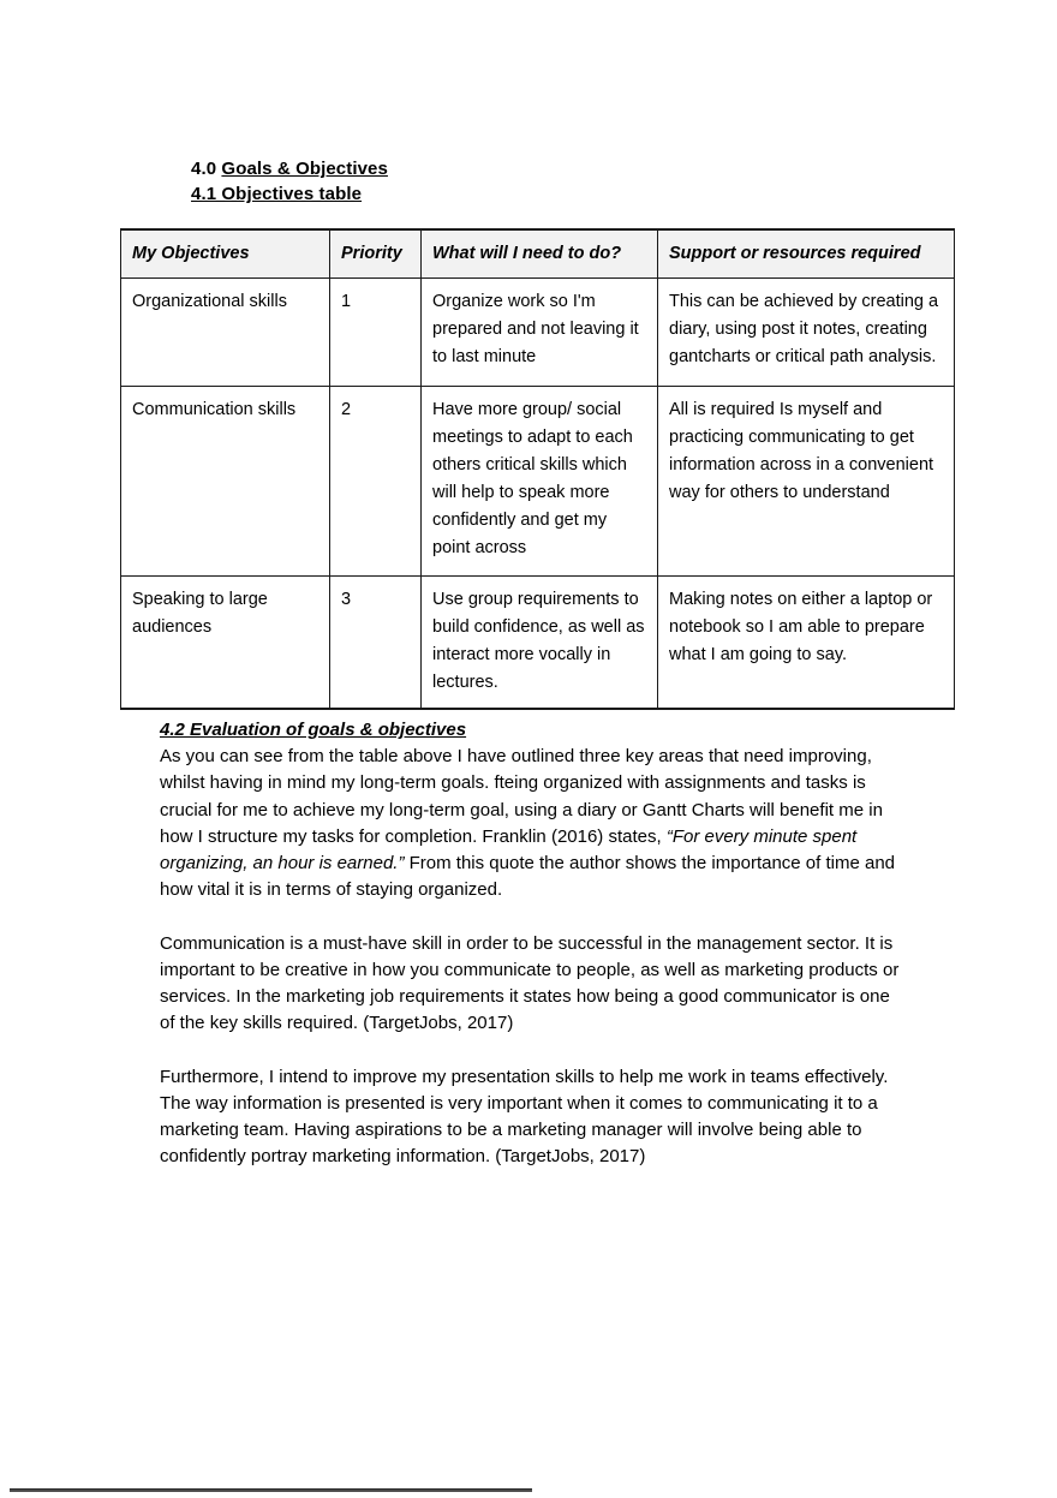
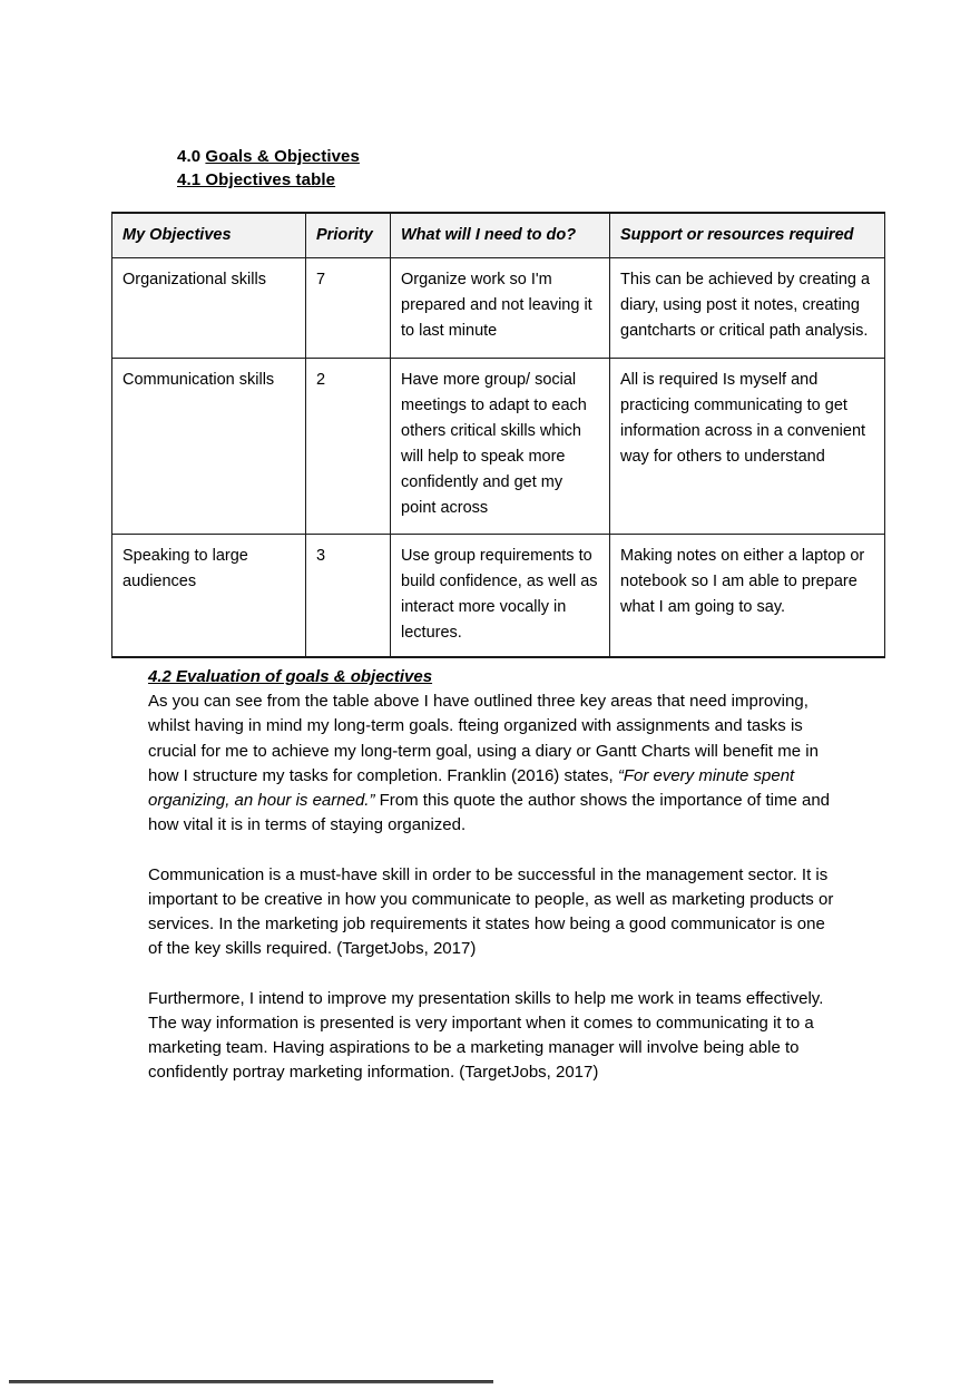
  4.0 Goals & Objectives
  4.1 Objectives table
  My Objectives	Priority	What will I need to do?	Support or resources required
- Organizational skills	1	Organize work so I'm prepared and not leaving it to last minute	This can be achieved by creating a diary, using post it notes, creating gantcharts or critical path analysis.
+ Organizational skills	7	Organize work so I'm prepared and not leaving it to last minute	This can be achieved by creating a diary, using post it notes, creating gantcharts or critical path analysis.
  Communication skills	2	Have more group/ social meetings to adapt to each others critical skills which will help to speak more confidently and get my point across	All is required Is myself and practicing communicating to get information across in a convenient way for others to understand
  Speaking to large audiences	3	Use group requirements to build confidence, as well as interact more vocally in lectures.	Making notes on either a laptop or notebook so I am able to prepare what I am going to say.
  4.2 Evaluation of goals & objectives
  As you can see from the table above I have outlined three key areas that need improving, whilst having in mind my long-term goals. fteing organized with assignments and tasks is crucial for me to achieve my long-term goal, using a diary or Gantt Charts will benefit me in how I structure my tasks for completion. Franklin (2016) states, “For every minute spent organizing, an hour is earned.” From this quote the author shows the importance of time and how vital it is in terms of staying organized.
  Communication is a must-have skill in order to be successful in the management sector. It is important to be creative in how you communicate to people, as well as marketing products or services. In the marketing job requirements it states how being a good communicator is one of the key skills required. (TargetJobs, 2017)
  Furthermore, I intend to improve my presentation skills to help me work in teams effectively. The way information is presented is very important when it comes to communicating it to a marketing team. Having aspirations to be a marketing manager will involve being able to confidently portray marketing information. (TargetJobs, 2017)
